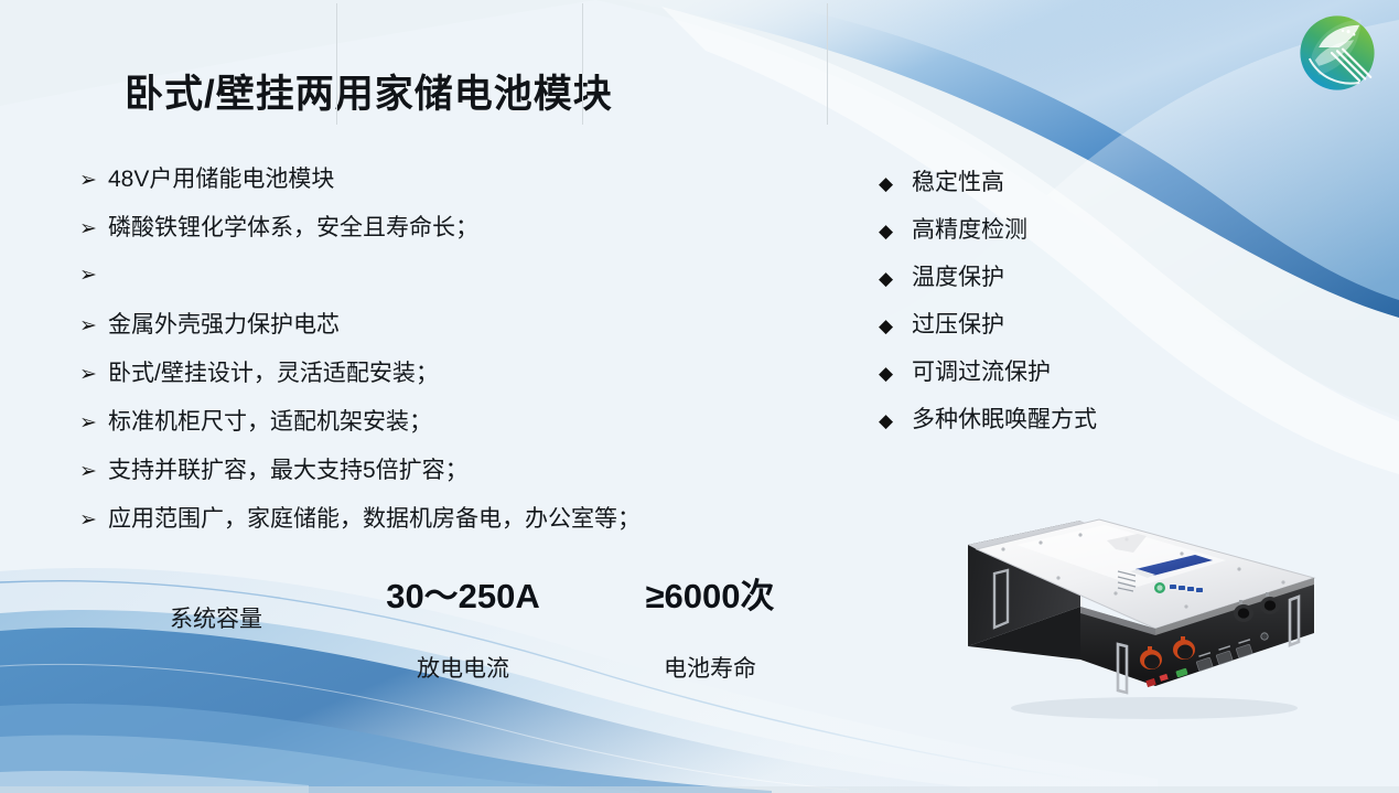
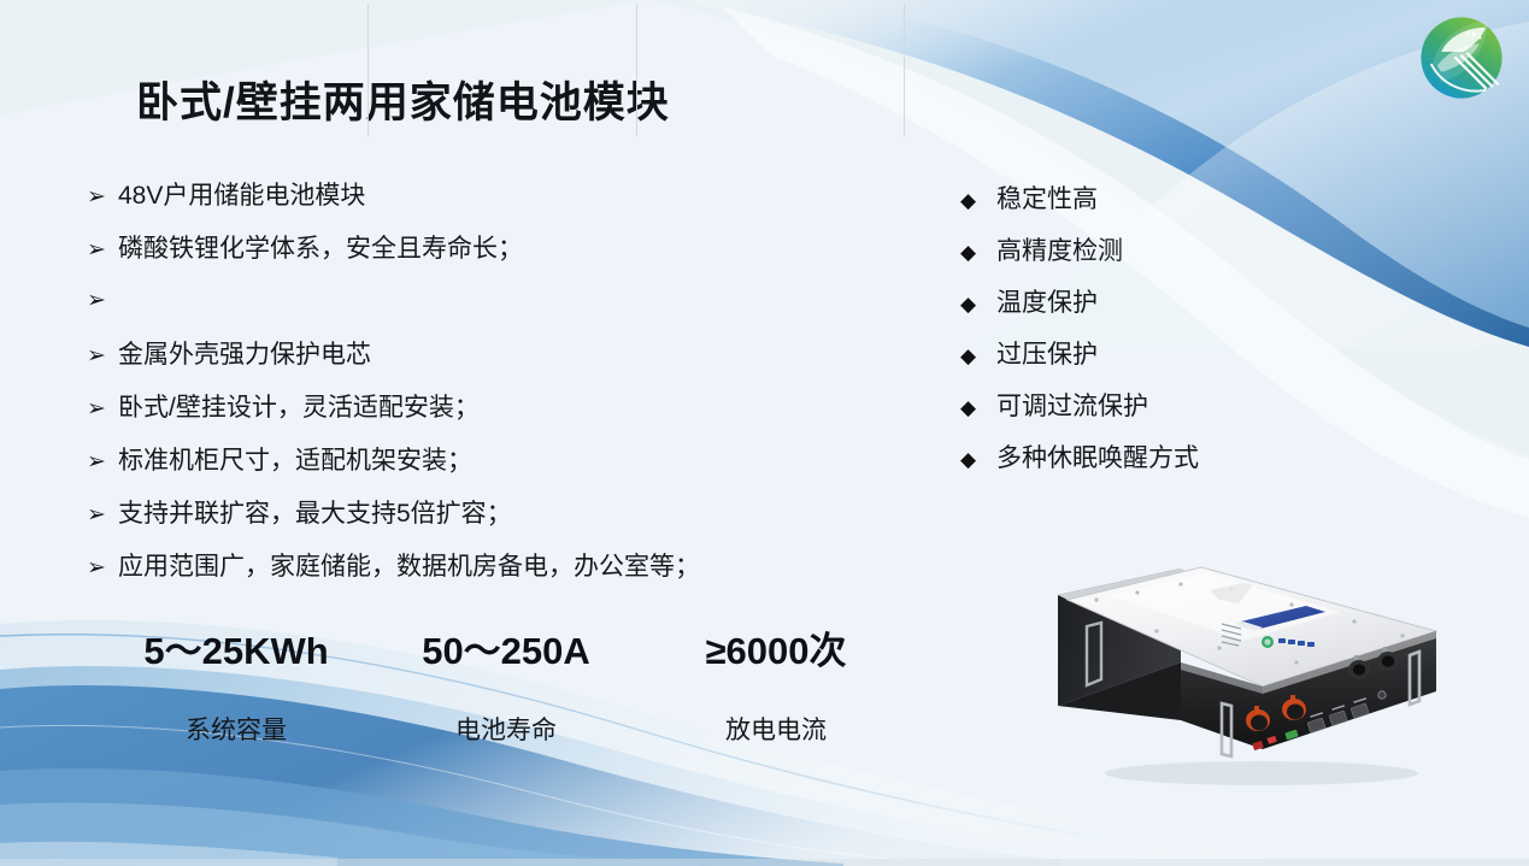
  卧式/壁挂两用家储电池模块
  ➢
  48V户用储能电池模块
  ➢
  磷酸铁锂化学体系，安全且寿命长；
  ➢
  ➢
  金属外壳强力保护电芯
  ➢
  卧式/壁挂设计，灵活适配安装；
  ➢
  标准机柜尺寸，适配机架安装；
  ➢
  支持并联扩容，最大支持5倍扩容；
  ➢
  应用范围广，家庭储能，数据机房备电，办公室等；
  ◆
  稳定性高
  ◆
  高精度检测
  ◆
  温度保护
  ◆
  过压保护
  ◆
  可调过流保护
  ◆
  多种休眠唤醒方式
+ 5～25KWh
  系统容量
- 30～250A
+ 50～250A
- 放电电流
+ 电池寿命
  ≥6000次
- 电池寿命
+ 放电电流
